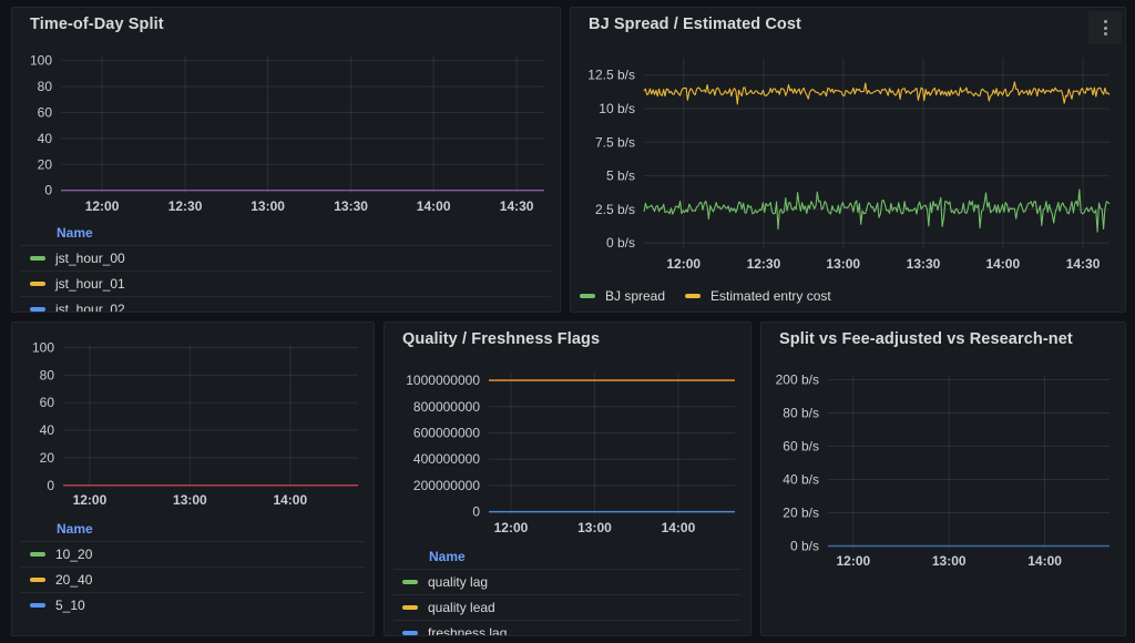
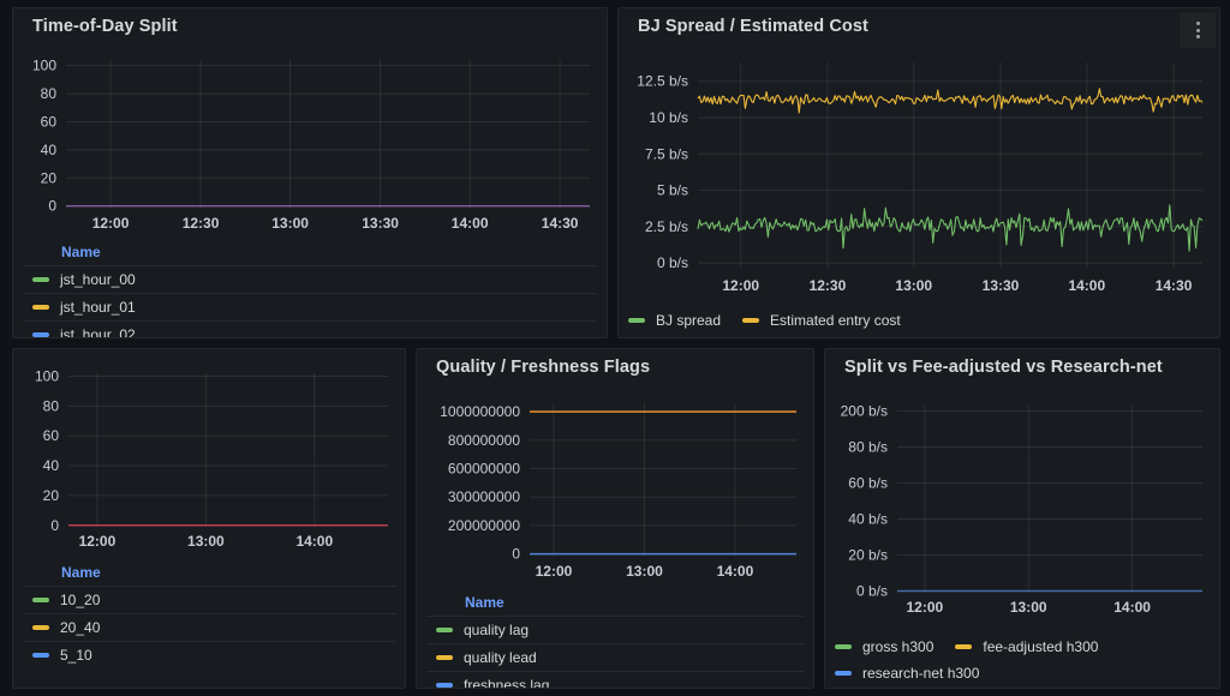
  Time-of-Day Split
  0
  20
  40
  60
  80
  100
  12:00
  12:30
  13:00
  13:30
  14:00
  14:30
  Name
  jst_hour_00
  jst_hour_01
  jst_hour_02
  BJ Spread / Estimated Cost
  0 b/s
  2.5 b/s
  5 b/s
  7.5 b/s
  10 b/s
  12.5 b/s
  12:00
  12:30
  13:00
  13:30
  14:00
  14:30
  BJ spread
  Estimated entry cost
  0
  20
  40
  60
  80
  100
  12:00
  13:00
  14:00
  Name
  10_20
  20_40
  5_10
  Quality / Freshness Flags
  0
  200000000
- 400000000
+ 300000000
  600000000
  800000000
  1000000000
  12:00
  13:00
  14:00
  Name
  quality lag
  quality lead
  freshness lag
  Split vs Fee-adjusted vs Research-net
  0 b/s
  20 b/s
  40 b/s
  60 b/s
  80 b/s
  200 b/s
  12:00
  13:00
  14:00
+ gross h300
+ fee-adjusted h300
+ research-net h300
